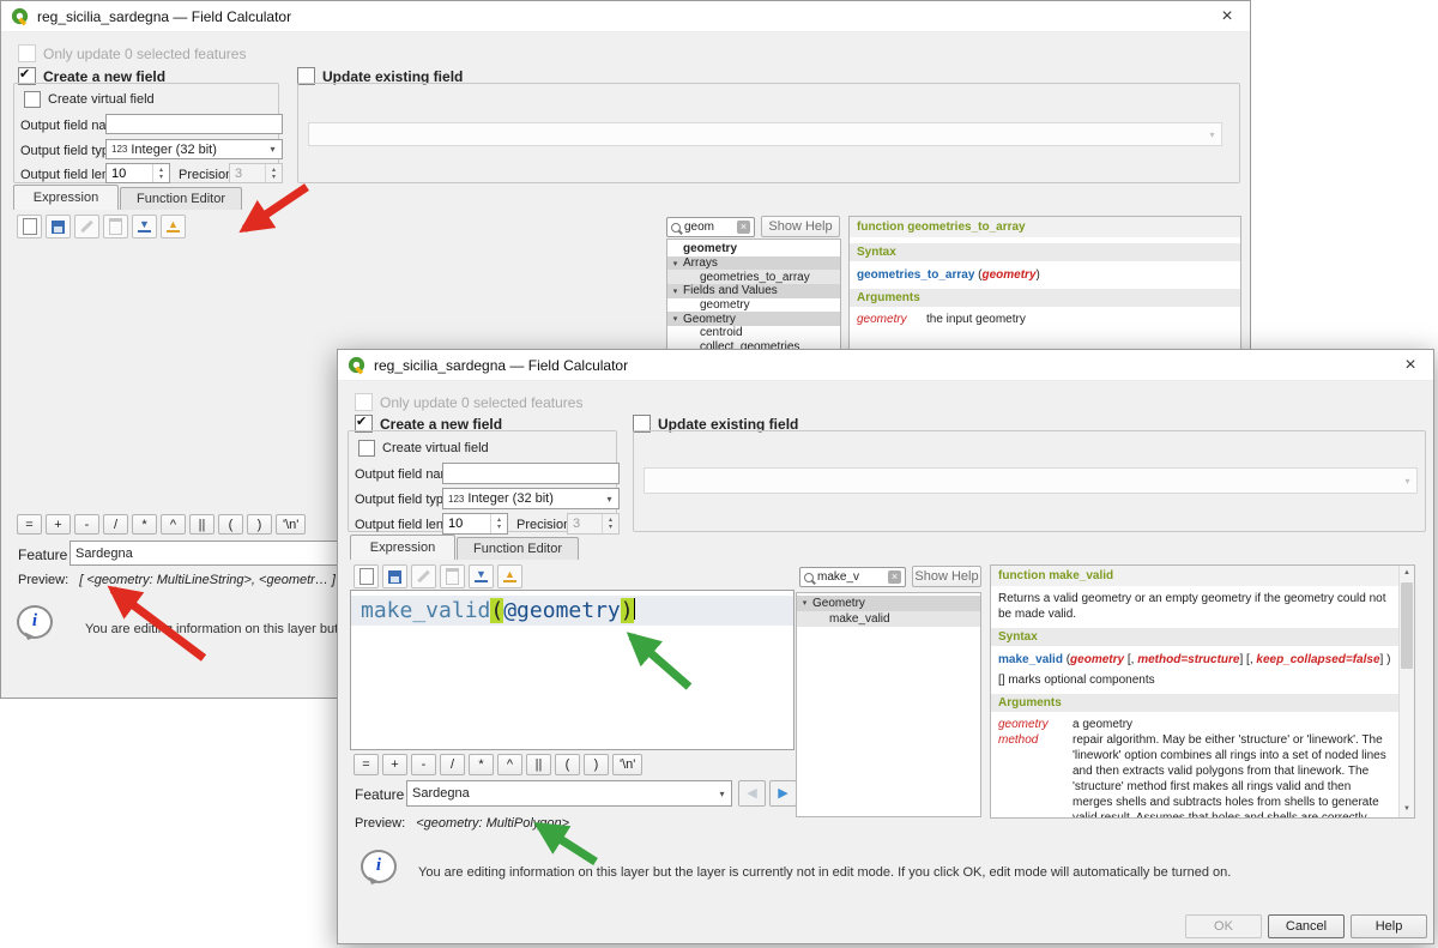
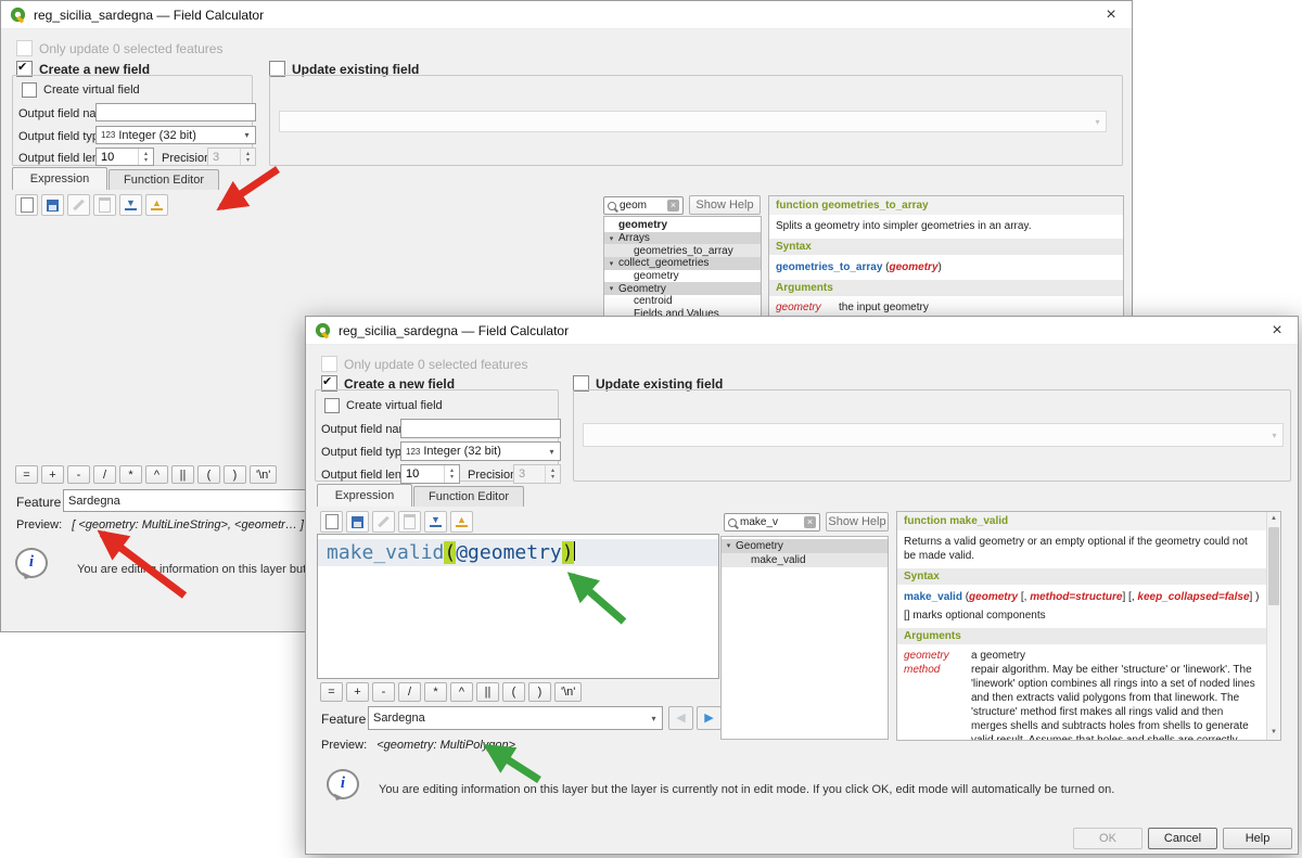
  reg_sicilia_sardegna — Field Calculator
  ×
  Only update 0 selected features
  ✔
  Create a new field
  Update existing field
  Create virtual field
  Output field na
  Output field ty
  123
  Integer (32 bit)
  ▾
  Output field le
  10
  Precisio
  3
  ▾
  Expression
  Function Editor
  ▼
  ▲
  =
  +
  -
  /
  *
  ^
  ||
  (
  )
  '\n'
  Feature
  Sardegna
  Preview: [ <geometry: MultiLineString>, <geometr… ]
  i
  geom
  ×
  Show Help
  geometry
  Arrays
  geometries_to_array
- Fields and Values
+ collect_geometries
  geometry
  Geometry
  centroid
- collect_geometries
+ Fields and Values
  function geometries_to_array
+ Splits a geometry into simpler geometries in an array.
  Syntax
  geometries_to_array (geometry)
  Arguments
  geometry
  the input geometry
  reg_sicilia_sardegna — Field Calculator
  ×
  Only update 0 selected features
  ✔
  Create a new field
  Update existing field
  Create virtual field
  Output field na
  Output field typ
  123
  Integer (32 bit)
  ▾
  Output field len
  10
  Precisio
  3
  ▾
  Expression
  Function Editor
  ▼
  ▲
  make_valid(@geometry)
  =
  +
  -
  /
  *
  ^
  ||
  (
  )
  '\n'
  Feature
  Sardegna
  ▾
  ◀
  ▶
  Preview: <geometry: MultiPolyon>
  make_v
  ×
  Show Help
  Geometry
  make_valid
  function make_valid
- Returns a valid geometry or an empty geometry if the geometry could not be made valid.
+ Returns a valid geometry or an empty optional if the geometry could not be made valid.
  Syntax
  make_valid (geometry [, method=structure] [, keep_collapsed=false] )
  [] marks optional components
  Arguments
  geometry
  a geometry
  method
  repair algorithm. May be either 'structure' or 'linework'. The 'linework' option combines all rings into a set of noded lines and then extracts valid polygons from that linework. The 'structure' method first makes all rings valid and then merges shells and subtracts holes from shells to generate
  i
  You are editing information on this layer but the layer is currently not in edit mode. If you click OK, edit mode will automatically be turned on.
  OK
  Cancel
  Help
